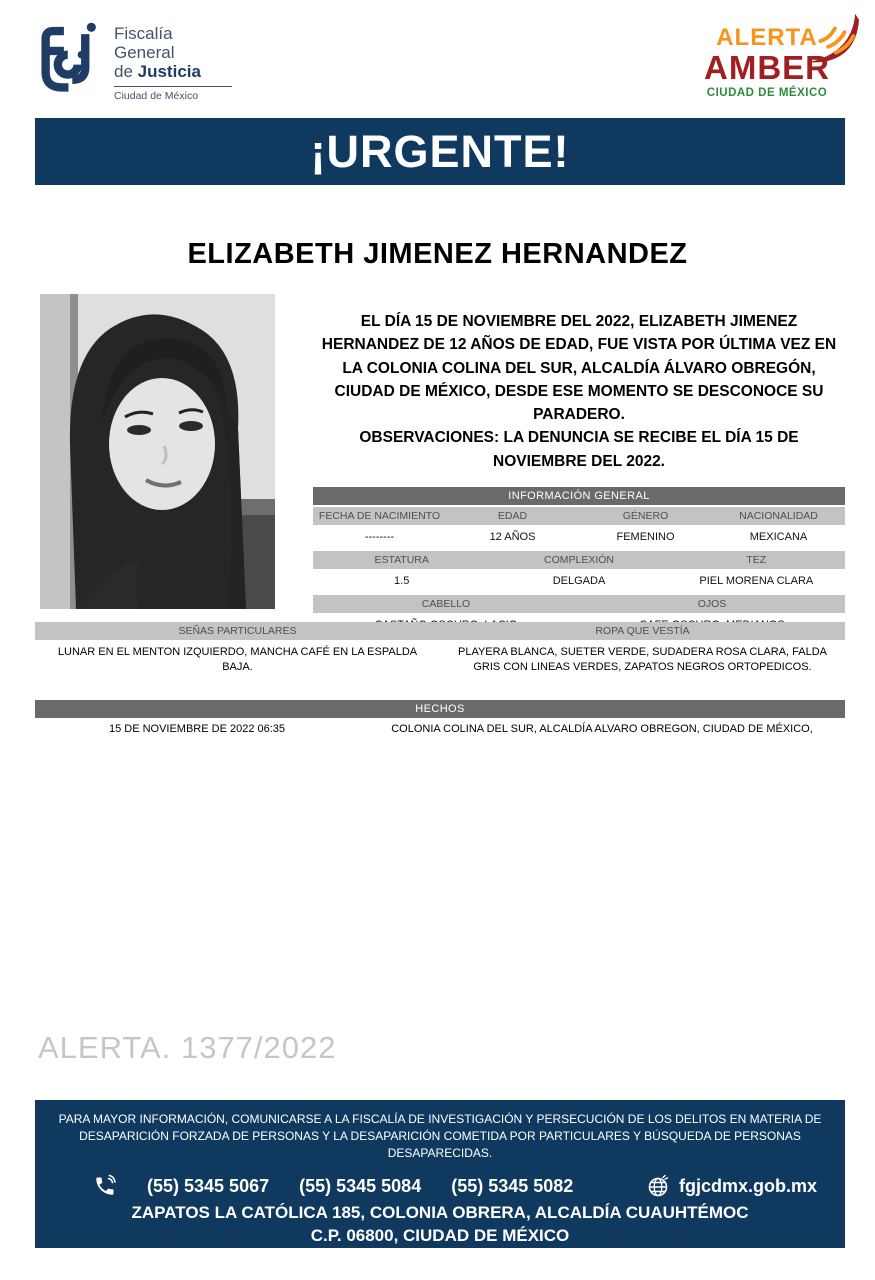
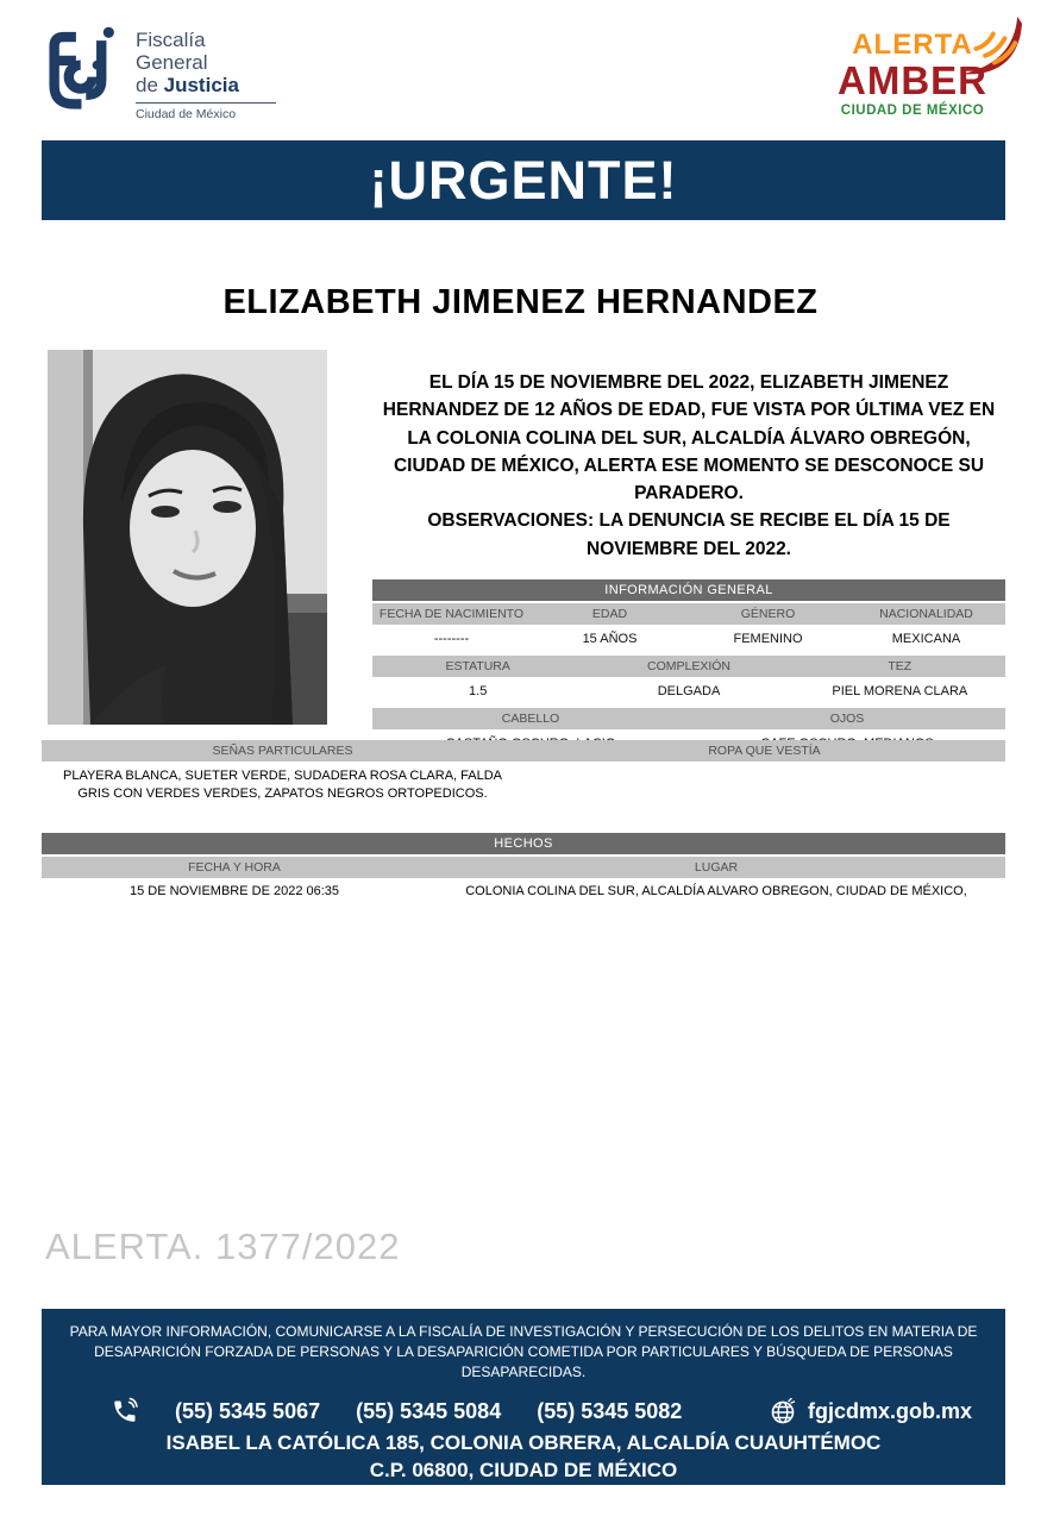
  Fiscalía
  General
  de Justicia
  Ciudad de México
  ALERTA
  AMBER
  CIUDAD DE MÉXICO
  ¡URGENTE!
  ELIZABETH JIMENEZ HERNANDEZ
- EL DÍA 15 DE NOVIEMBRE DEL 2022, ELIZABETH JIMENEZ HERNANDEZ DE 12 AÑOS DE EDAD, FUE VISTA POR ÚLTIMA VEZ EN LA COLONIA COLINA DEL SUR, ALCALDÍA ÁLVARO OBREGÓN, CIUDAD DE MÉXICO, DESDE ESE MOMENTO SE DESCONOCE SU PARADERO.
+ EL DÍA 15 DE NOVIEMBRE DEL 2022, ELIZABETH JIMENEZ HERNANDEZ DE 12 AÑOS DE EDAD, FUE VISTA POR ÚLTIMA VEZ EN LA COLONIA COLINA DEL SUR, ALCALDÍA ÁLVARO OBREGÓN, CIUDAD DE MÉXICO, ALERTA ESE MOMENTO SE DESCONOCE SU PARADERO.
  OBSERVACIONES: LA DENUNCIA SE RECIBE EL DÍA 15 DE NOVIEMBRE DEL 2022.
  INFORMACIÓN GENERAL
  FECHA DE NACIMIENTO
  EDAD
  GÉNERO
  NACIONALIDAD
  --------
- 12 AÑOS
+ 15 AÑOS
  FEMENINO
  MEXICANA
  ESTATURA
  COMPLEXIÓN
  TEZ
  1.5
  DELGADA
  PIEL MORENA CLARA
  CABELLO
  OJOS
  SEÑAS PARTICULARES
  ROPA QUE VESTÍA
- LUNAR EN EL MENTON IZQUIERDO, MANCHA CAFÉ EN LA ESPALDA BAJA.
- PLAYERA BLANCA, SUETER VERDE, SUDADERA ROSA CLARA, FALDA GRIS CON LINEAS VERDES, ZAPATOS NEGROS ORTOPEDICOS.
+ PLAYERA BLANCA, SUETER VERDE, SUDADERA ROSA CLARA, FALDA GRIS CON VERDES VERDES, ZAPATOS NEGROS ORTOPEDICOS.
  HECHOS
+ FECHA Y HORA
+ LUGAR
  15 DE NOVIEMBRE DE 2022 06:35
  COLONIA COLINA DEL SUR, ALCALDÍA ALVARO OBREGON, CIUDAD DE MÉXICO,
  ALERTA. 1377/2022
  PARA MAYOR INFORMACIÓN, COMUNICARSE A LA FISCALÍA DE INVESTIGACIÓN Y PERSECUCIÓN DE LOS DELITOS EN MATERIA DE DESAPARICIÓN FORZADA DE PERSONAS Y LA DESAPARICIÓN COMETIDA POR PARTICULARES Y BÚSQUEDA DE PERSONAS DESAPARECIDAS.
  (55) 5345 5067
  (55) 5345 5084
  (55) 5345 5082
  fgjcdmx.gob.mx
- ZAPATOS LA CATÓLICA 185, COLONIA OBRERA, ALCALDÍA CUAUHTÉMOC
+ ISABEL LA CATÓLICA 185, COLONIA OBRERA, ALCALDÍA CUAUHTÉMOC
  C.P. 06800, CIUDAD DE MÉXICO
